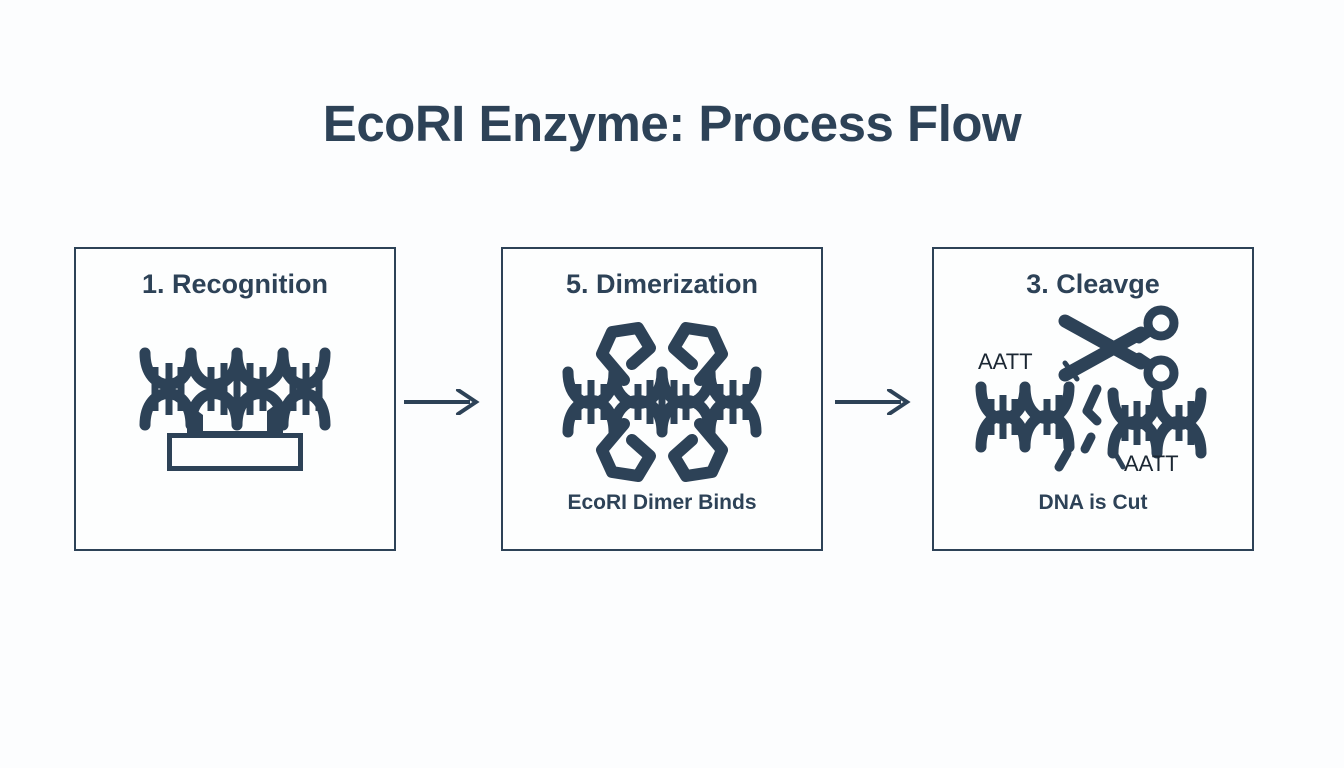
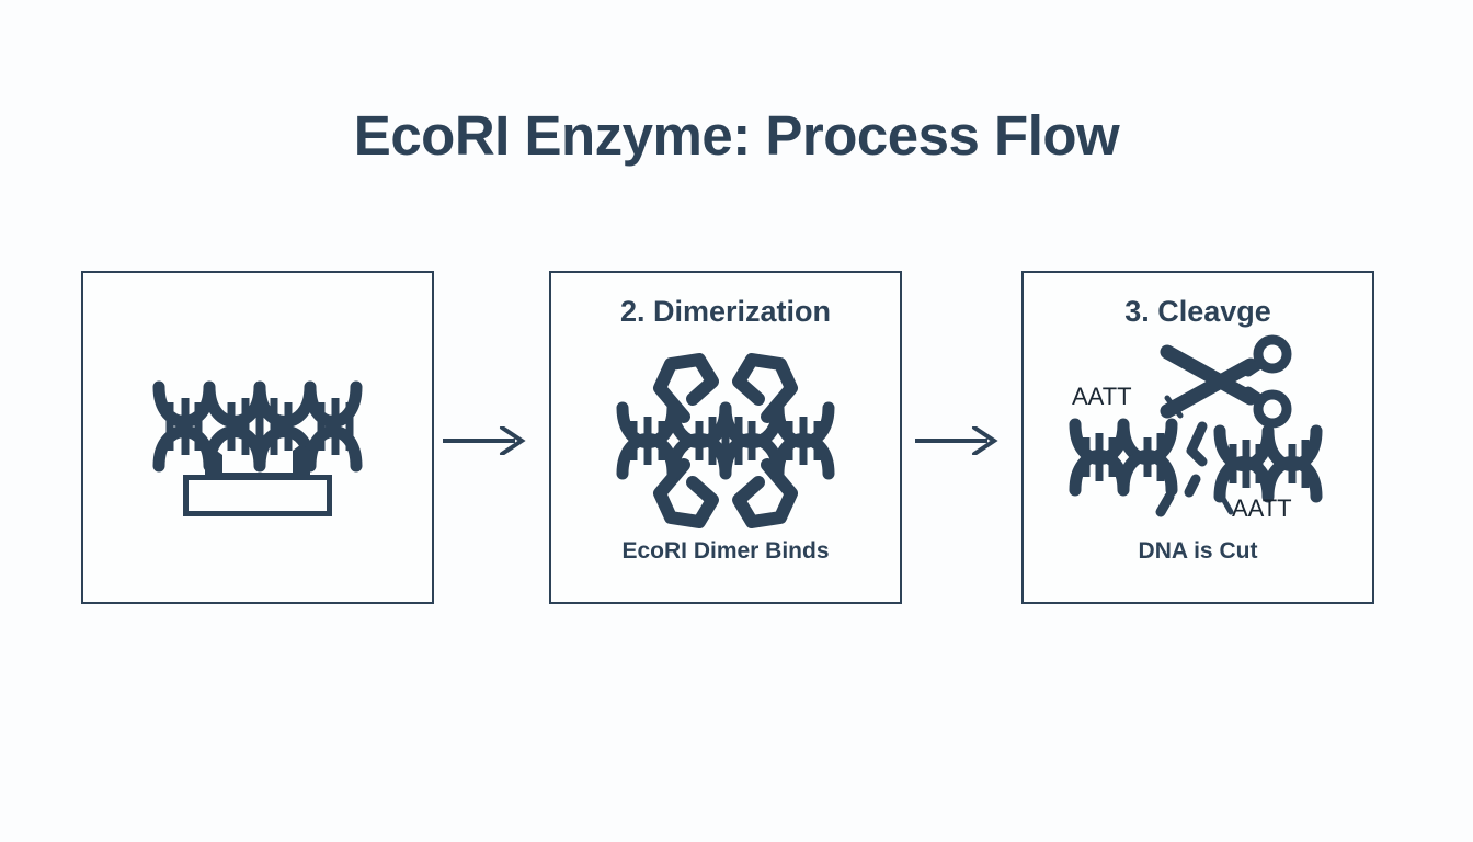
  EcoRI Enzyme: Process Flow
- 1. Recognition
- 5. Dimerization
+ 2. Dimerization
  EcoRI Dimer Binds
  3. Cleavge
  AATT
  AATT
  DNA is Cut
